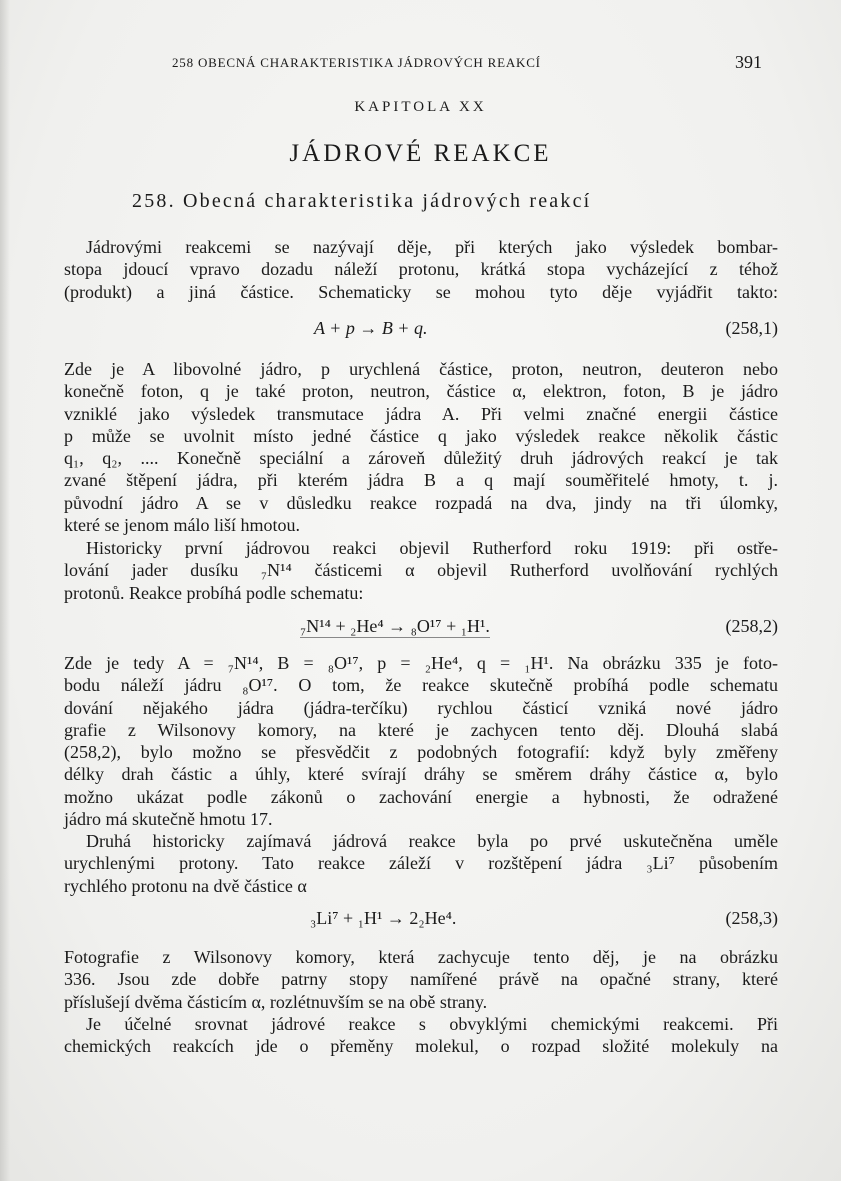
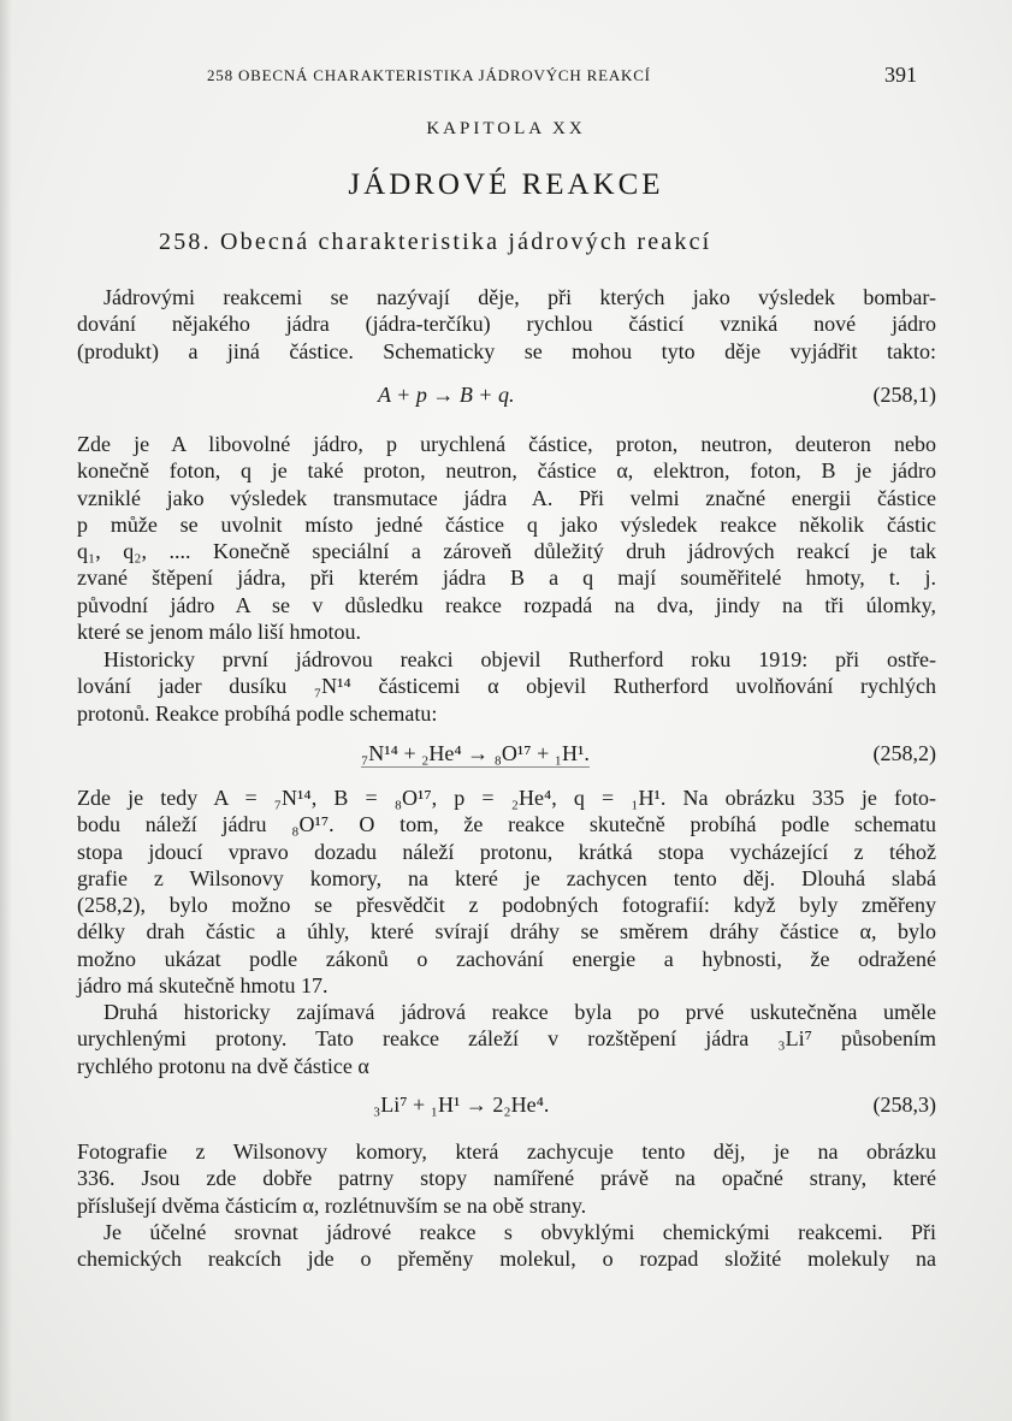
  258 OBECNÁ CHARAKTERISTIKA JÁDROVÝCH REAKCÍ
  391
  KAPITOLA XX
  JÁDROVÉ REAKCE
  258. Obecná charakteristika jádrových reakcí
  Jádrovými reakcemi se nazývají děje, při kterých jako výsledek bombar-
- stopa jdoucí vpravo dozadu náleží protonu, krátká stopa vycházející z téhož
+ dování nějakého jádra (jádra-terčíku) rychlou částicí vzniká nové jádro
  (produkt) a jiná částice. Schematicky se mohou tyto děje vyjádřit takto:
  A + p → B + q.
  (258,1)
  Zde je A libovolné jádro, p urychlená částice, proton, neutron, deuteron nebo
  konečně foton, q je také proton, neutron, částice α, elektron, foton, B je jádro
  vzniklé jako výsledek transmutace jádra A. Při velmi značné energii částice
  p může se uvolnit místo jedné částice q jako výsledek reakce několik částic
  q₁, q₂, .... Konečně speciální a zároveň důležitý druh jádrových reakcí je tak
  zvané štěpení jádra, při kterém jádra B a q mají souměřitelé hmoty, t. j.
  původní jádro A se v důsledku reakce rozpadá na dva, jindy na tři úlomky,
  které se jenom málo liší hmotou.
  Historicky první jádrovou reakci objevil Rutherford roku 1919: při ostře-
  lování jader dusíku ₇N¹⁴ částicemi α objevil Rutherford uvolňování rychlých
  protonů. Reakce probíhá podle schematu:
  ₇N¹⁴ + ₂He⁴ → ₈O¹⁷ + ₁H¹.
  (258,2)
  Zde je tedy A = ₇N¹⁴, B = ₈O¹⁷, p = ₂He⁴, q = ₁H¹. Na obrázku 335 je foto-
  bodu náleží jádru ₈O¹⁷. O tom, že reakce skutečně probíhá podle schematu
- dování nějakého jádra (jádra-terčíku) rychlou částicí vzniká nové jádro
+ stopa jdoucí vpravo dozadu náleží protonu, krátká stopa vycházející z téhož
  grafie z Wilsonovy komory, na které je zachycen tento děj. Dlouhá slabá
  (258,2), bylo možno se přesvědčit z podobných fotografií: když byly změřeny
  délky drah částic a úhly, které svírají dráhy se směrem dráhy částice α, bylo
  možno ukázat podle zákonů o zachování energie a hybnosti, že odražené
  jádro má skutečně hmotu 17.
  Druhá historicky zajímavá jádrová reakce byla po prvé uskutečněna uměle
  urychlenými protony. Tato reakce záleží v rozštěpení jádra ₃Li⁷ působením
  rychlého protonu na dvě částice α
  ₃Li⁷ + ₁H¹ → 2₂He⁴.
  (258,3)
  Fotografie z Wilsonovy komory, která zachycuje tento děj, je na obrázku
  336. Jsou zde dobře patrny stopy namířené právě na opačné strany, které
  příslušejí dvěma částicím α, rozlétnuvším se na obě strany.
  Je účelné srovnat jádrové reakce s obvyklými chemickými reakcemi. Při
  chemických reakcích jde o přeměny molekul, o rozpad složité molekuly na
